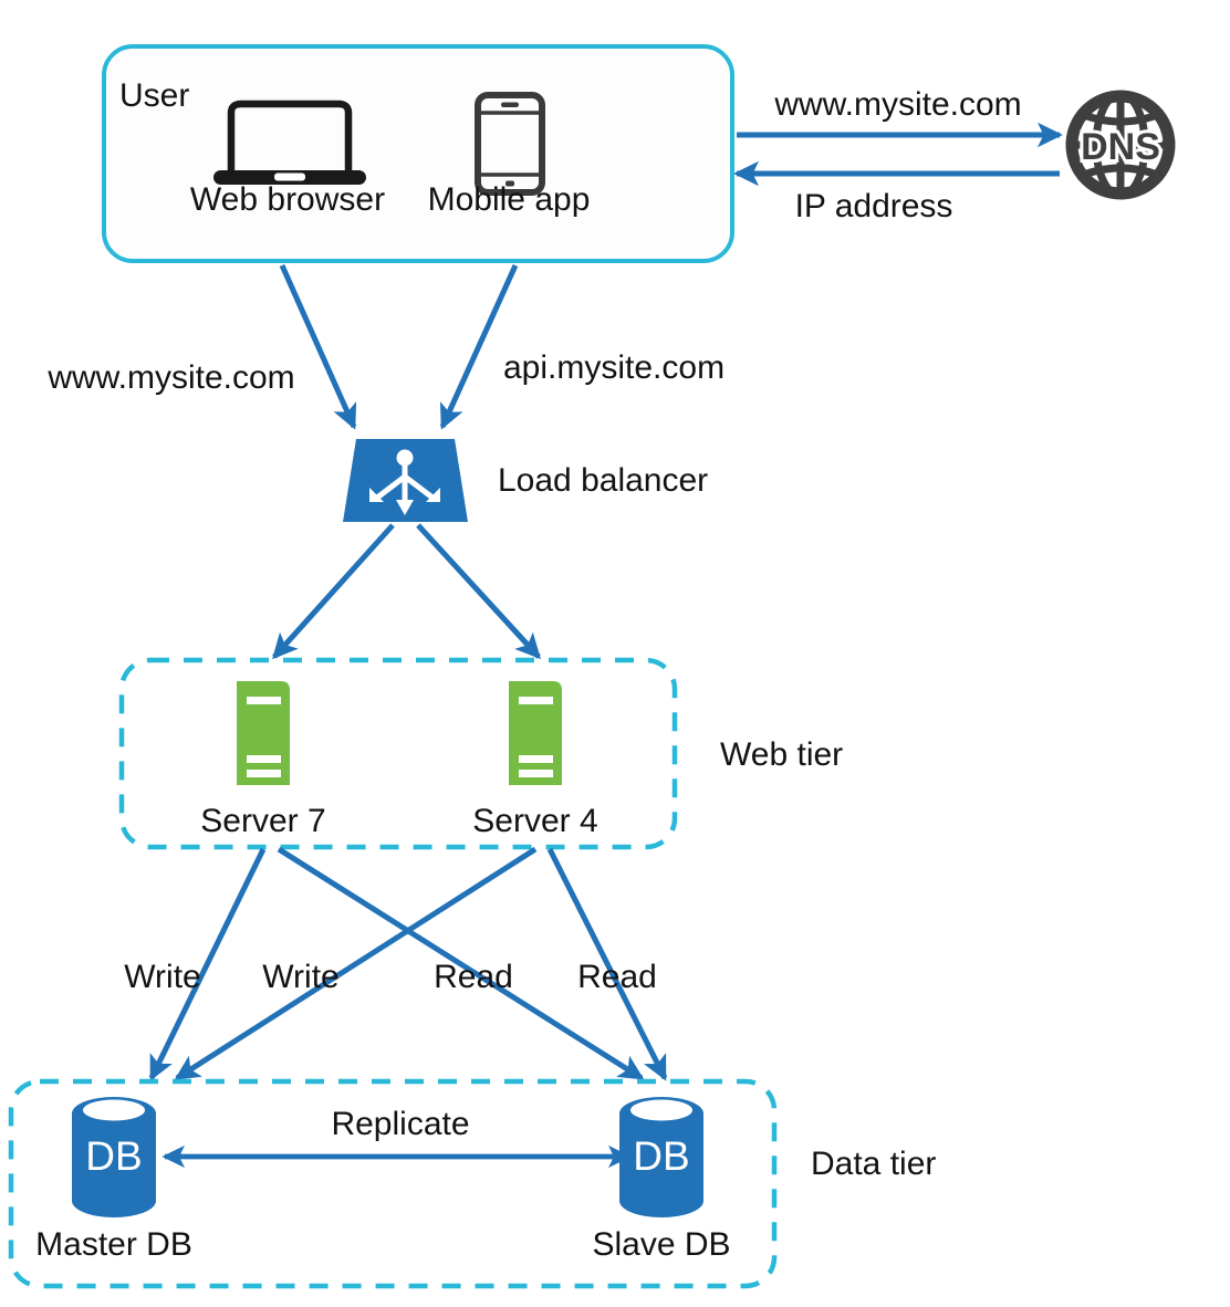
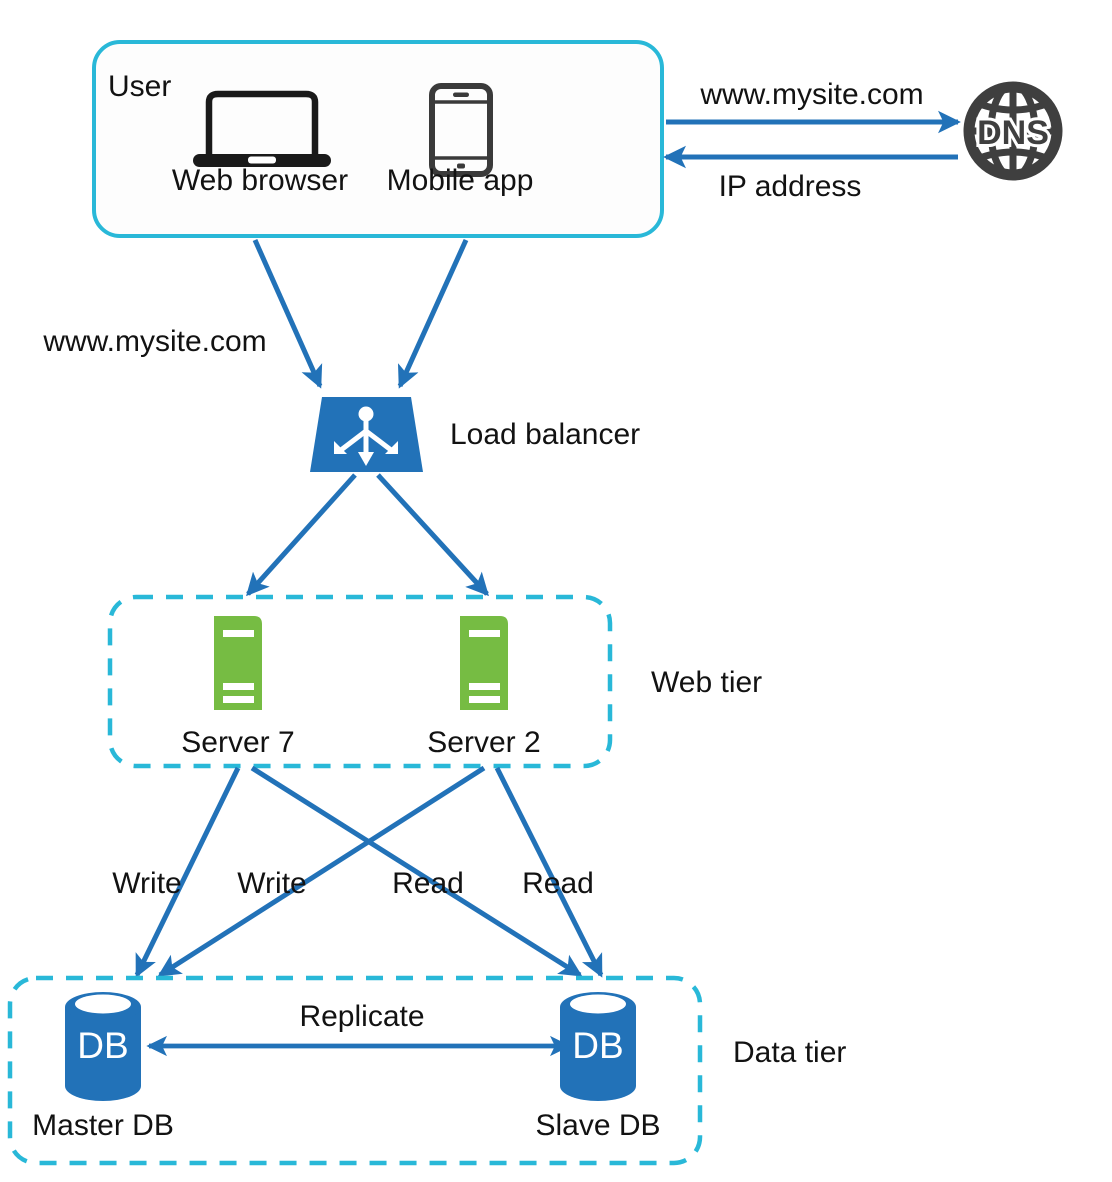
  User
  Web browser
  Mobile app
  DNS
  www.mysite.com
  IP address
  www.mysite.com
- api.mysite.com
  Load balancer
  Web tier
  Server 7
- Server 4
+ Server 2
  Write
  Write
  Read
  Read
  Data tier
  DB
  Master DB
  DB
  Slave DB
  Replicate
